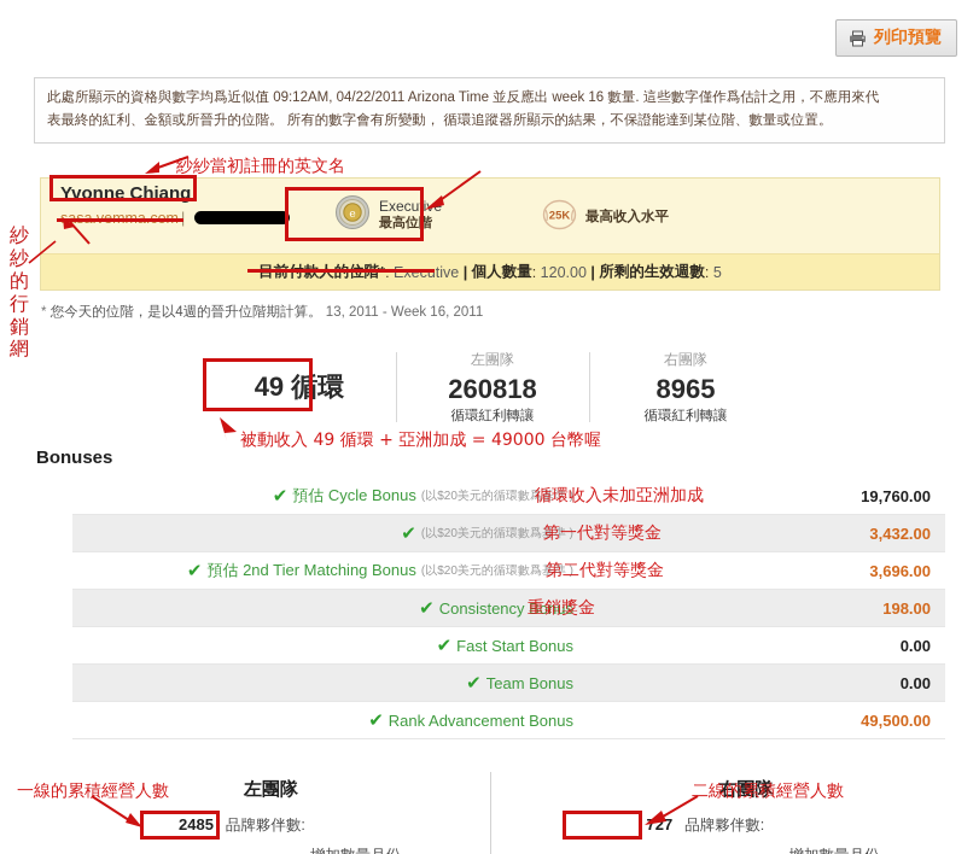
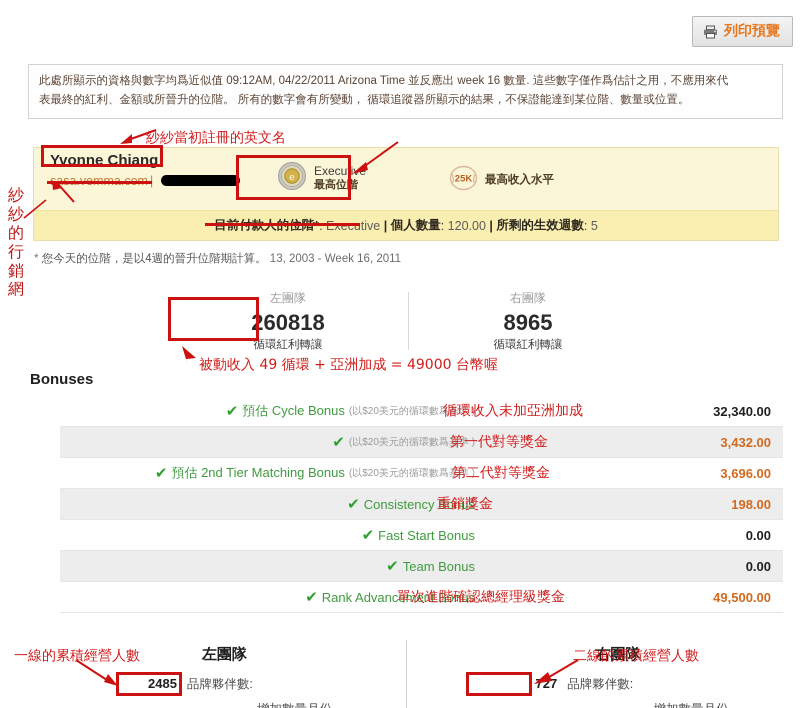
  列印預覽
  此處所顯示的資格與數字均爲近似值 09:12AM, 04/22/2011 Arizona Time 並反應出 week 16 數量. 這些數字僅作爲估計之用，不應用來代
  表最終的紅利、金額或所晉升的位階。 所有的數字會有所變動， 循環追蹤器所顯示的結果，不保證能達到某位階、數量或位置。
  Yvonne Chiang
  e
  Executi
  最高位階
  25K
  最高收入水平
  |
  個人數量
  :
  120.00
  |
  所剩的生效週數
  :
  5
- * 您今天的位階，是以4週的晉升位階期計算。 13, 2011 - Week 16, 2011
+ * 您今天的位階，是以4週的晉升位階期計算。 13, 2003 - Week 16, 2011
- 49 循環
  左團隊
  260818
  循環紅利轉讓
  右團隊
  8965
  循環紅利轉讓
  Bonuses
  ✔
  預估 Cycle Bonus
  (以$20美元的循環數爲基準 )
- 19,760.00
+ 32,340.00
  ✔
  (以$20美元的循環數爲基準 )
  3,432.00
  ✔
  預估 2nd Tier Matching Bonus
  (以$20美元的循環數爲基準 )
  3,696.00
  ✔
  Consistency Bonus
  198.00
  ✔
  Fast Start Bonus
  0.00
  ✔
  Team Bonus
  0.00
  ✔
  Rank Advancement Bonus
  49,500.00
  左團隊
  2485
  品牌夥伴數:
  右團隊
  727
  品牌夥伴數:
  紗紗的行銷網
  紗紗當初註冊的英文名
  被動收入 49 循環 + 亞洲加成 = 49000 台幣喔
  一線的累積經營人數
  二線的累積經營人數
  循環收入未加亞洲加成
  第一代對等獎金
  第二代對等獎金
  重銷獎金
+ 單次進階確認總經理級獎金
